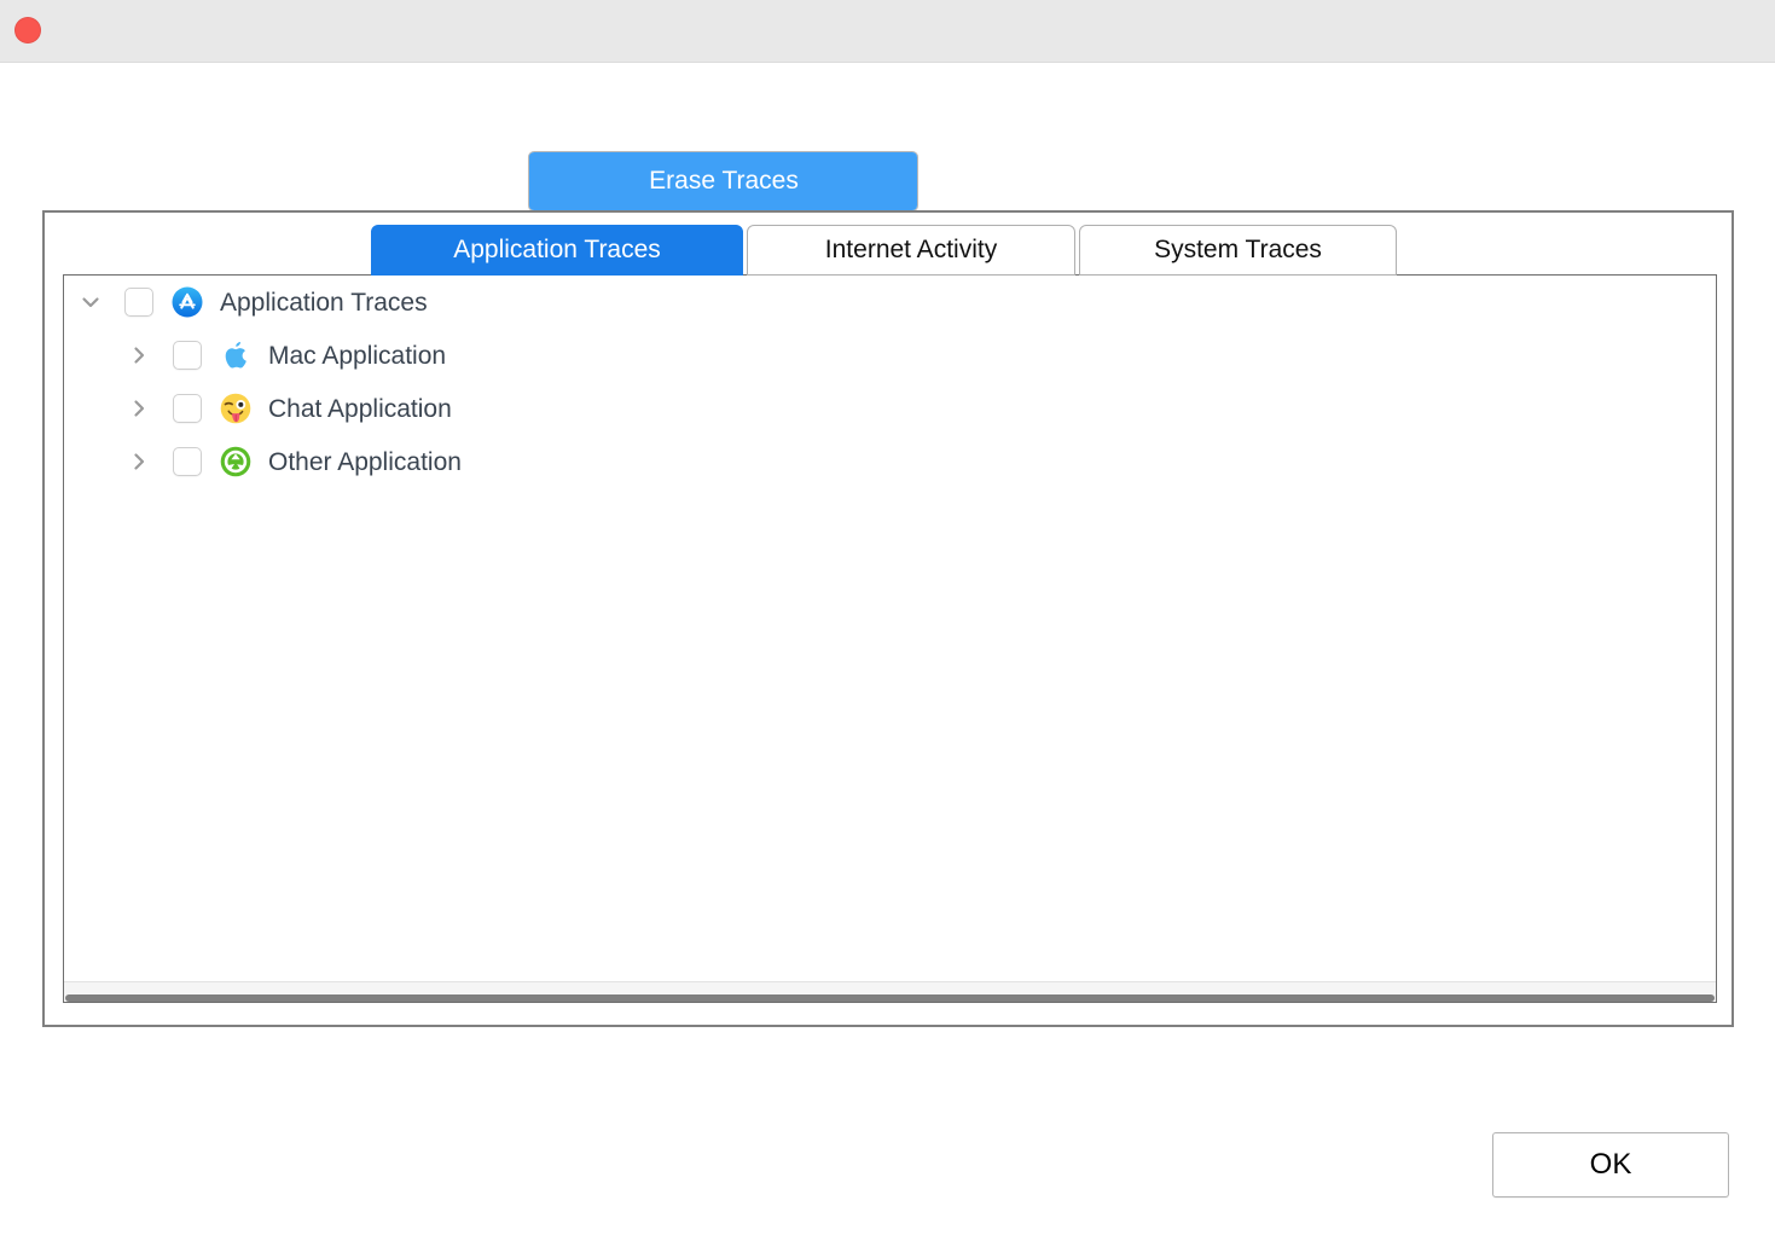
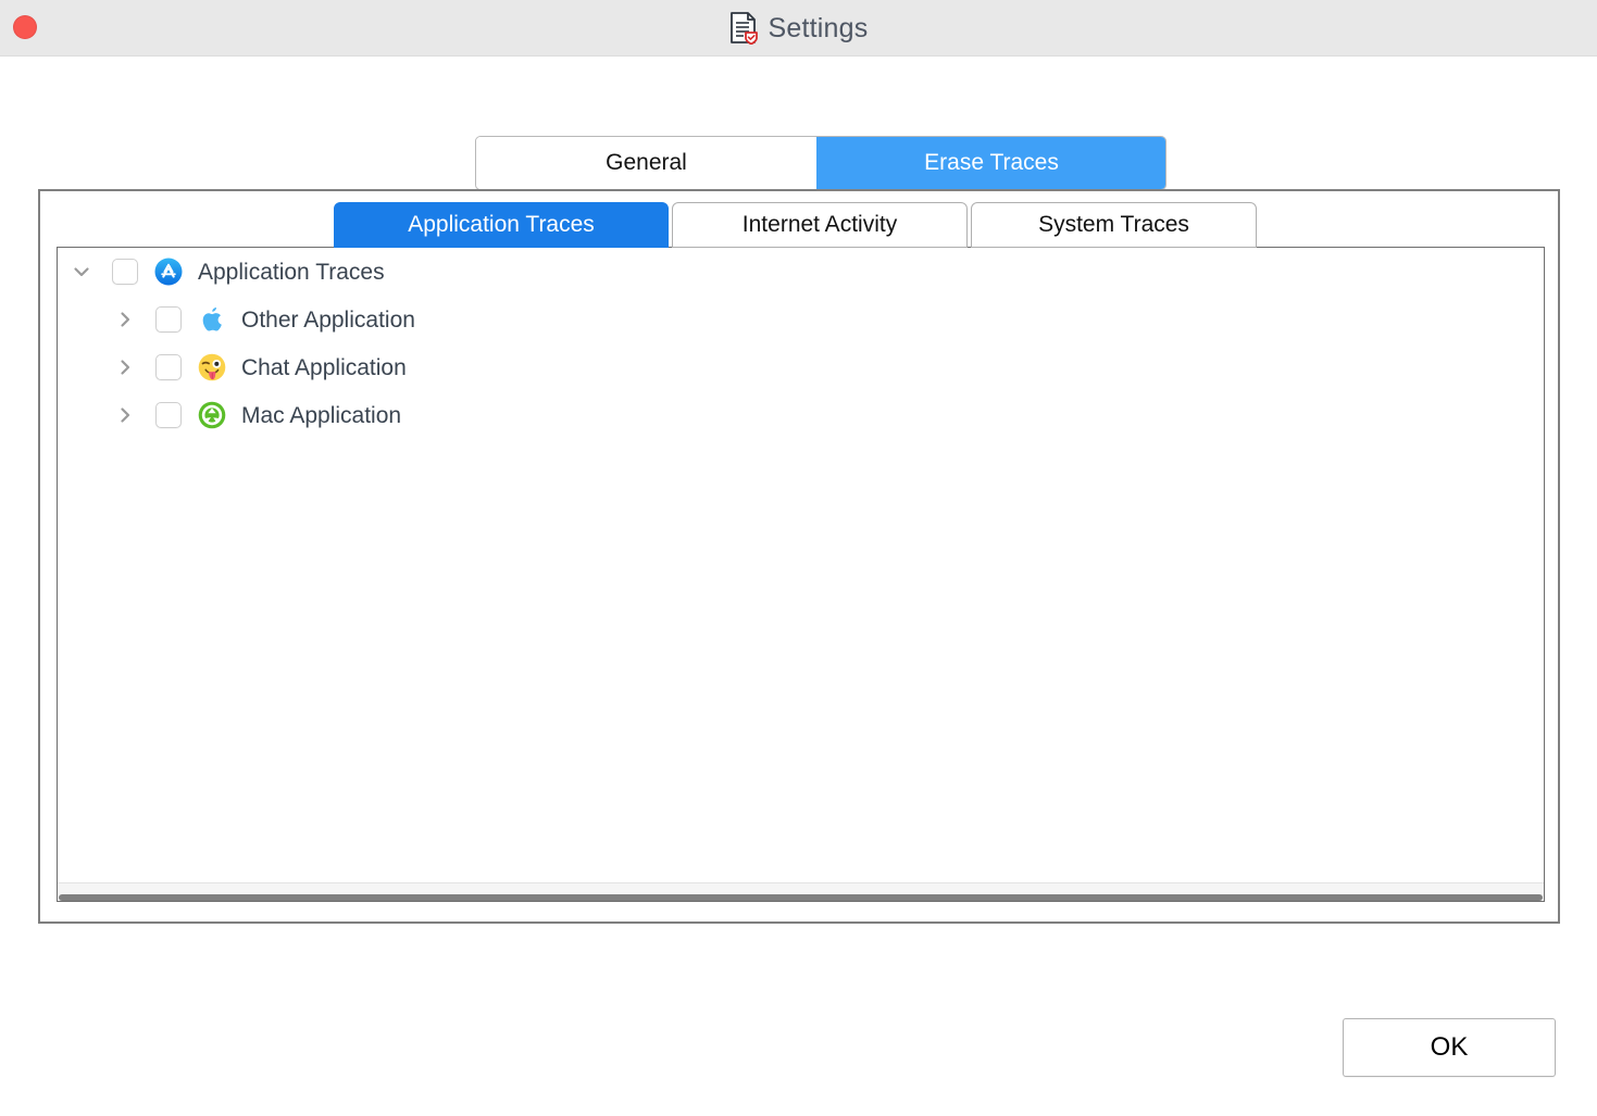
+ Settings
+ General
  Erase Traces
  Application Traces
  Internet Activity
  System Traces
  Application Traces
- Mac Application
+ Other Application
  Chat Application
- Other Application
+ Mac Application
  OK
